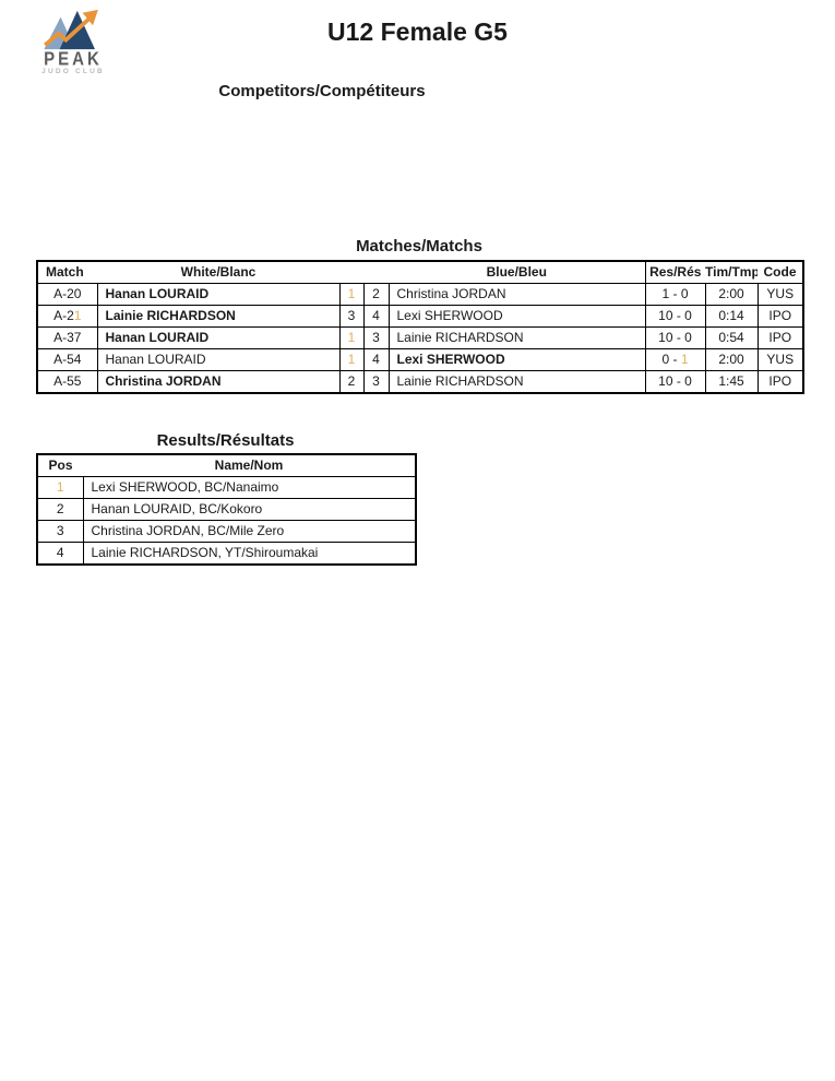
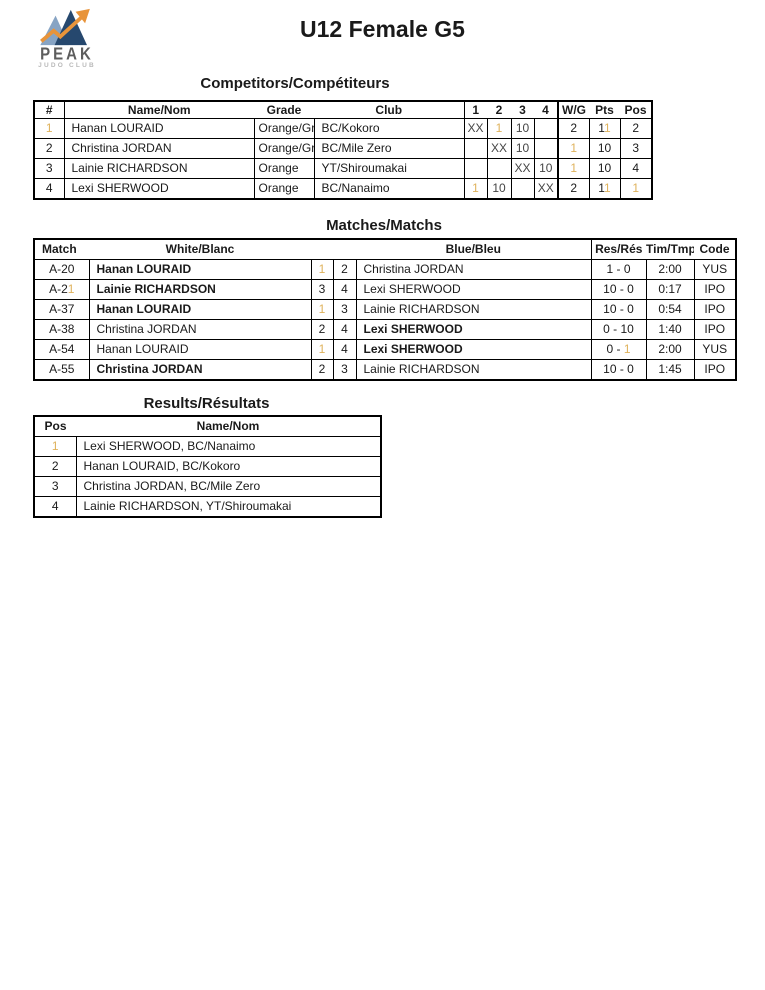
  PEAK
  U12 Female G5
  Competitors/Compétiteurs
+ #	Name/Nom	Grade	Club	1	2	3	4	W/G	Pts	Pos
+ 1	Hanan LOURAID	Orange/Gr	BC/Kokoro	XX	1	10		2	11	2
+ 2	Christina JORDAN	Orange/Gr	BC/Mile Zero		XX	10		1	10	3
+ 3	Lainie RICHARDSON	Orange	YT/Shiroumakai			XX	10	1	10	4
+ 4	Lexi SHERWOOD	Orange	BC/Nanaimo	1	10		XX	2	11	1
  Matches/Matchs
  Match	White/Blanc			Blue/Bleu	Res/Rés	Tim/Tmp	Code
  A-20	Hanan LOURAID	1	2	Christina JORDAN	1 - 0	2:00	YUS
- A-21	Lainie RICHARDSON	3	4	Lexi SHERWOOD	10 - 0	0:14	IPO
+ A-21	Lainie RICHARDSON	3	4	Lexi SHERWOOD	10 - 0	0:17	IPO
  A-37	Hanan LOURAID	1	3	Lainie RICHARDSON	10 - 0	0:54	IPO
+ A-38	Christina JORDAN	2	4	Lexi SHERWOOD	0 - 10	1:40	IPO
  A-54	Hanan LOURAID	1	4	Lexi SHERWOOD	0 - 1	2:00	YUS
  A-55	Christina JORDAN	2	3	Lainie RICHARDSON	10 - 0	1:45	IPO
  Results/Résultats
  Pos	Name/Nom
  1	Lexi SHERWOOD, BC/Nanaimo
  2	Hanan LOURAID, BC/Kokoro
  3	Christina JORDAN, BC/Mile Zero
  4	Lainie RICHARDSON, YT/Shiroumakai
